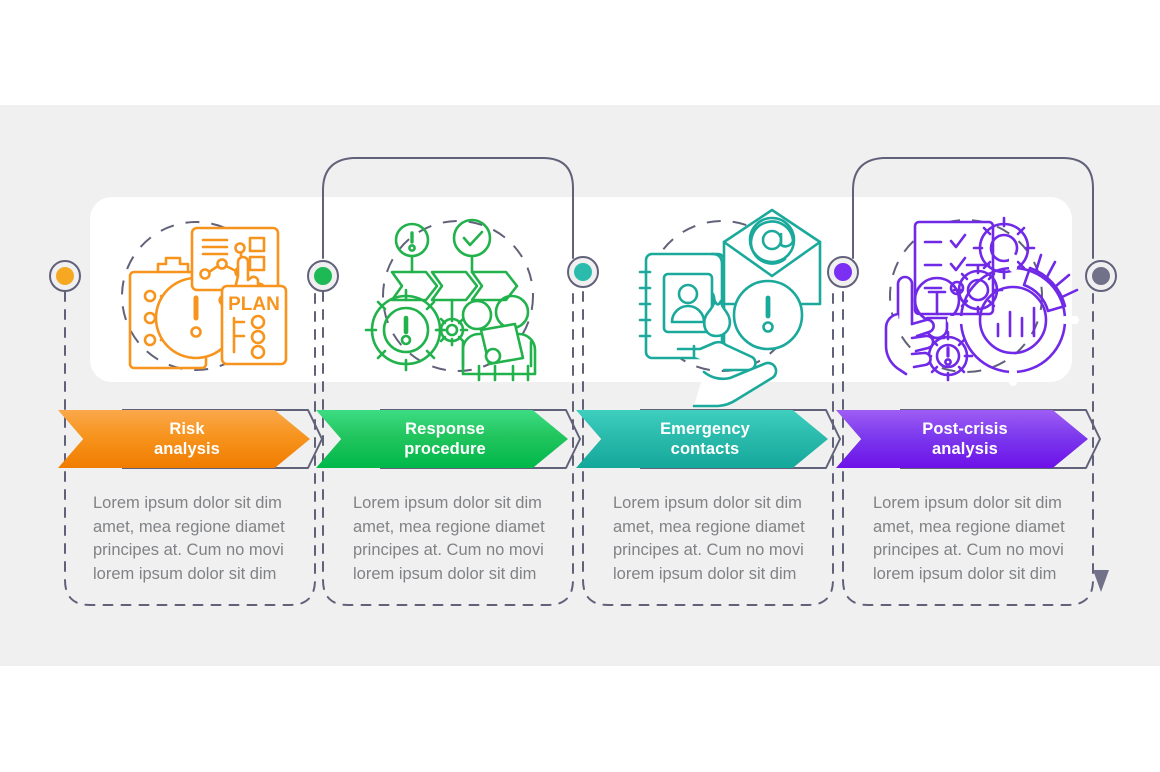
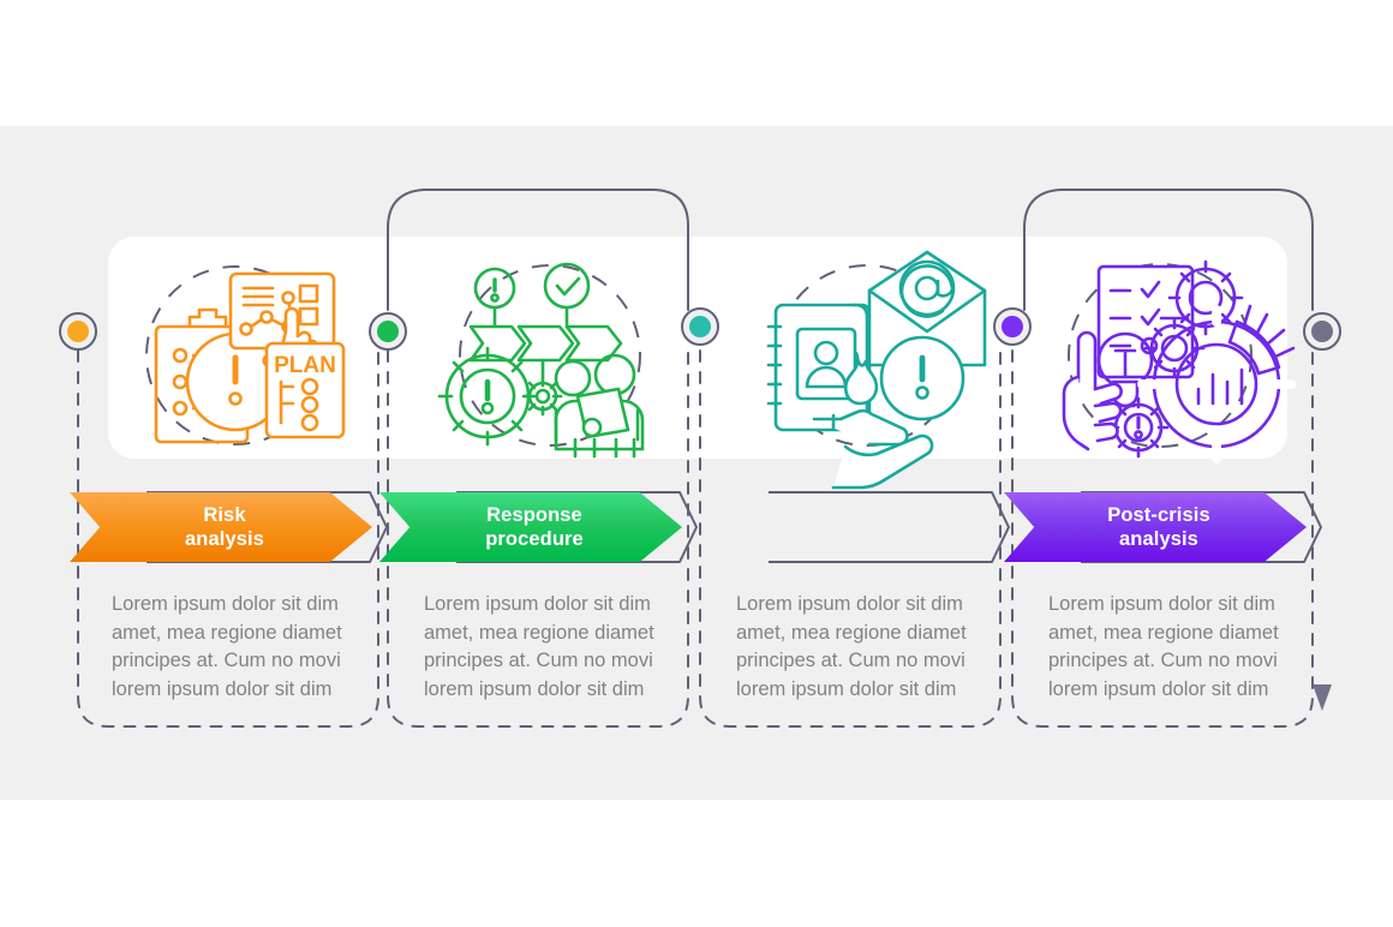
  PLAN
  Risk
  analysis
  Response
  procedure
- Emergency
- contacts
  Post-crisis
  analysis
  Lorem ipsum dolor sit dim amet, mea regione diamet principes at. Cum no movi lorem ipsum dolor sit dim
  Lorem ipsum dolor sit dim amet, mea regione diamet principes at. Cum no movi lorem ipsum dolor sit dim
  Lorem ipsum dolor sit dim amet, mea regione diamet principes at. Cum no movi lorem ipsum dolor sit dim
  Lorem ipsum dolor sit dim amet, mea regione diamet principes at. Cum no movi lorem ipsum dolor sit dim
